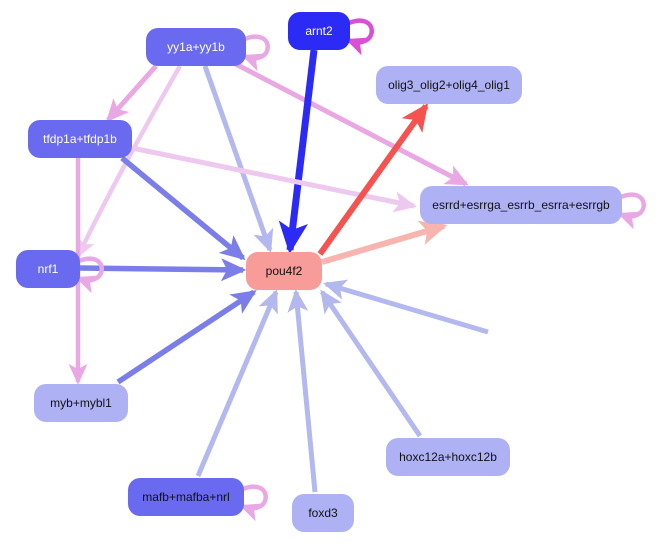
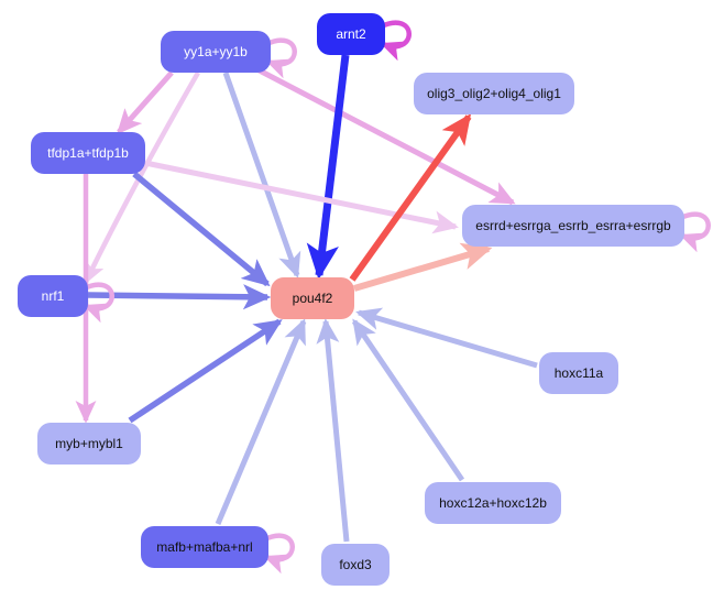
  yy1a+yy1b
  arnt2
  olig3_olig2+olig4_olig1
  tfdp1a+tfdp1b
  esrrd+esrrga_esrrb_esrra+esrrgb
  nrf1
  pou4f2
+ hoxc11a
  myb+mybl1
  hoxc12a+hoxc12b
  mafb+mafba+nrl
  foxd3
